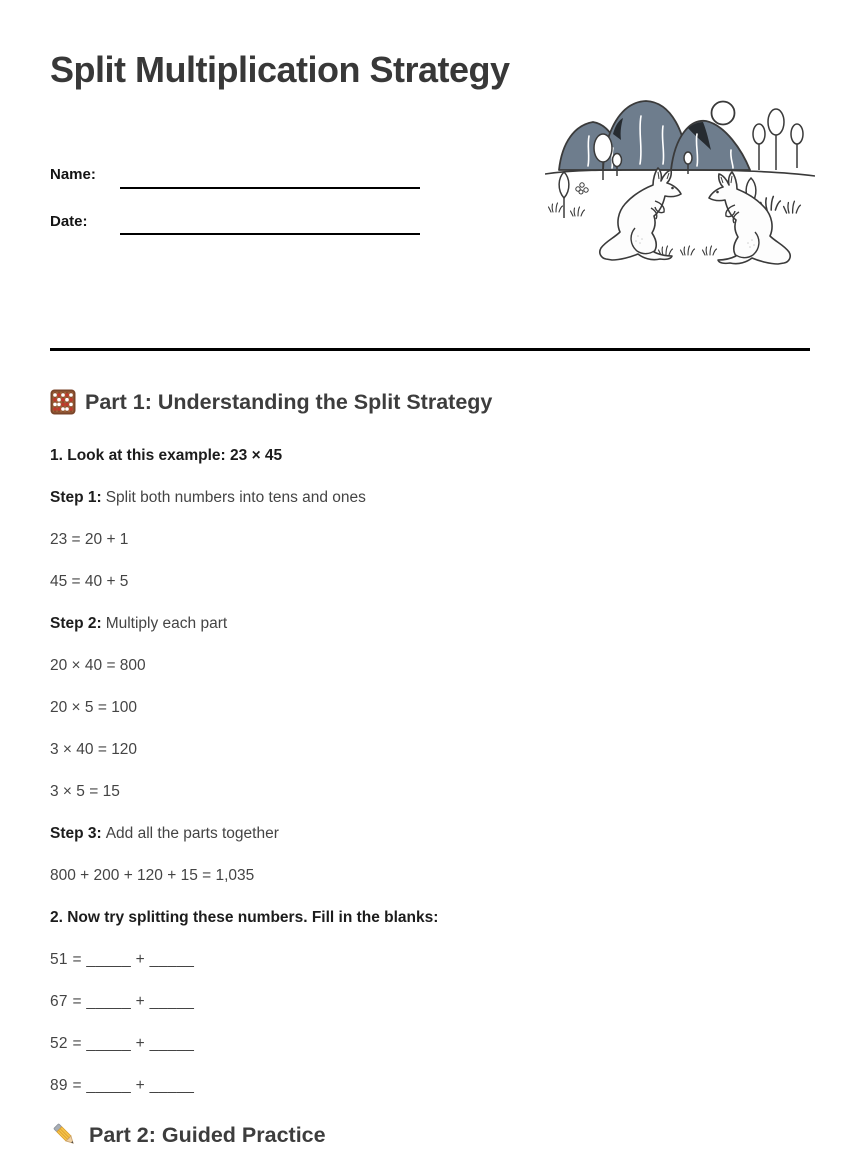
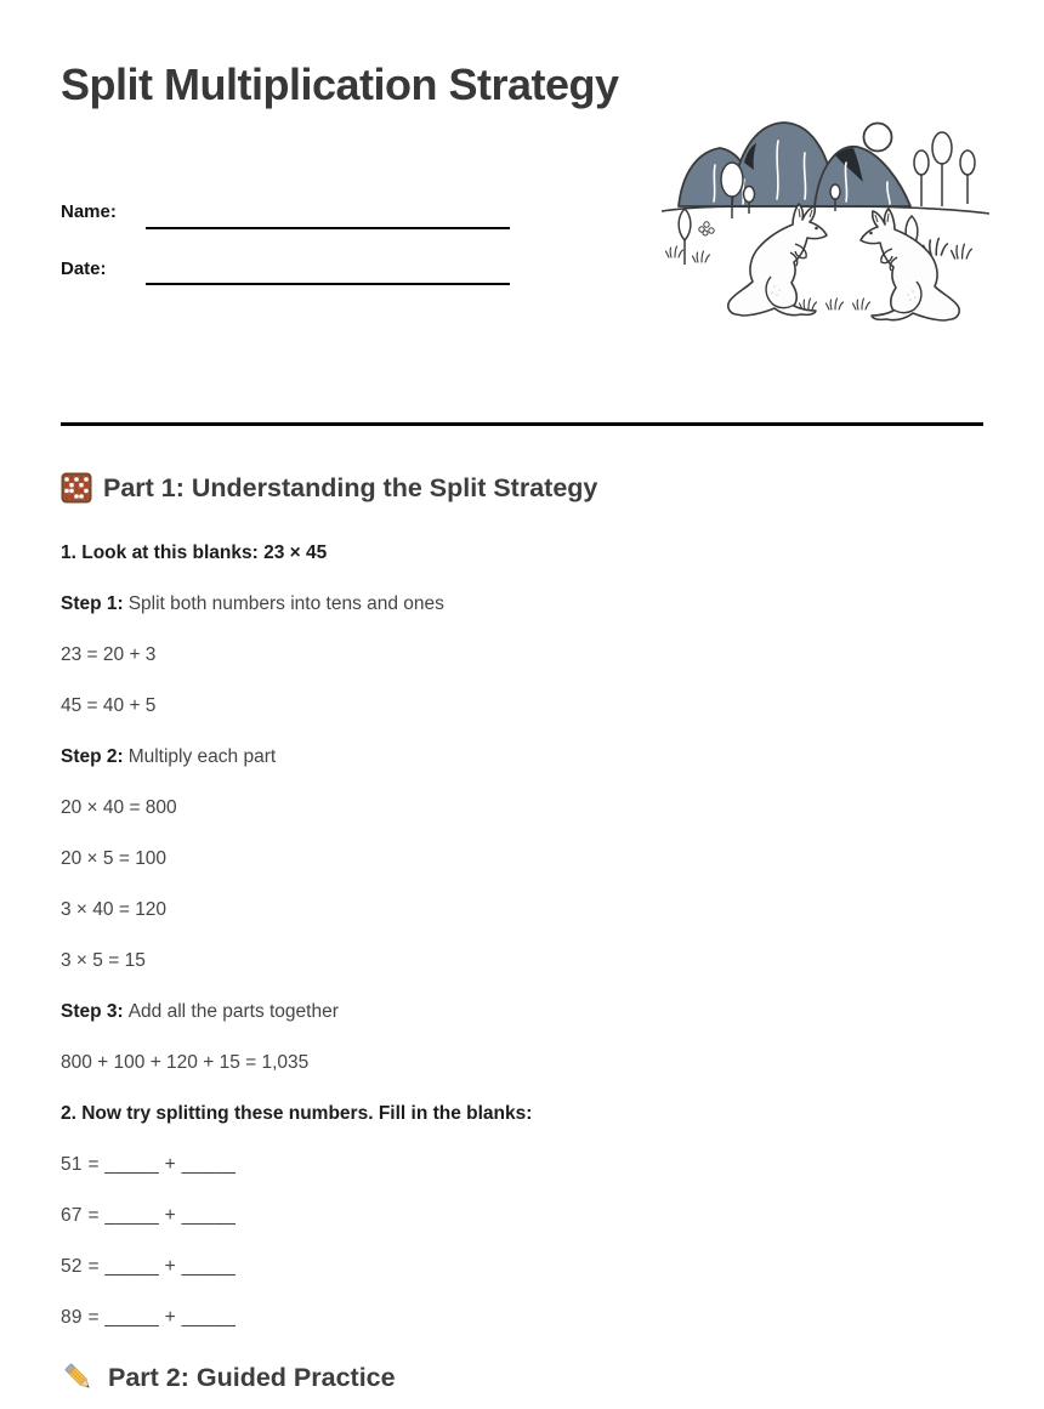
  Split Multiplication Strategy
  Name:
  Date:
  Part 1: Understanding the Split Strategy
- 1. Look at this example: 23 × 45
+ 1. Look at this blanks: 23 × 45
  Step 1: Split both numbers into tens and ones
- 23 = 20 + 1
+ 23 = 20 + 3
  45 = 40 + 5
  Step 2: Multiply each part
  20 × 40 = 800
  20 × 5 = 100
  3 × 40 = 120
  3 × 5 = 15
  Step 3: Add all the parts together
- 800 + 200 + 120 + 15 = 1,035
+ 800 + 100 + 120 + 15 = 1,035
  2. Now try splitting these numbers. Fill in the blanks:
  51 = _____ + _____
  67 = _____ + _____
  52 = _____ + _____
  89 = _____ + _____
  Part 2: Guided Practice
